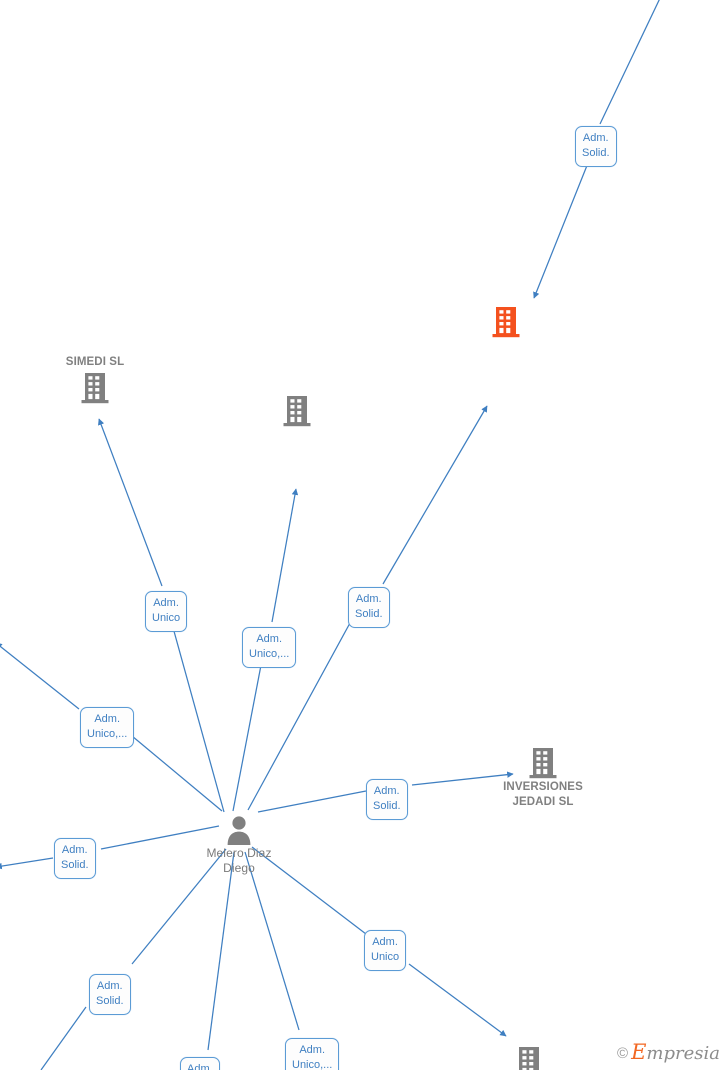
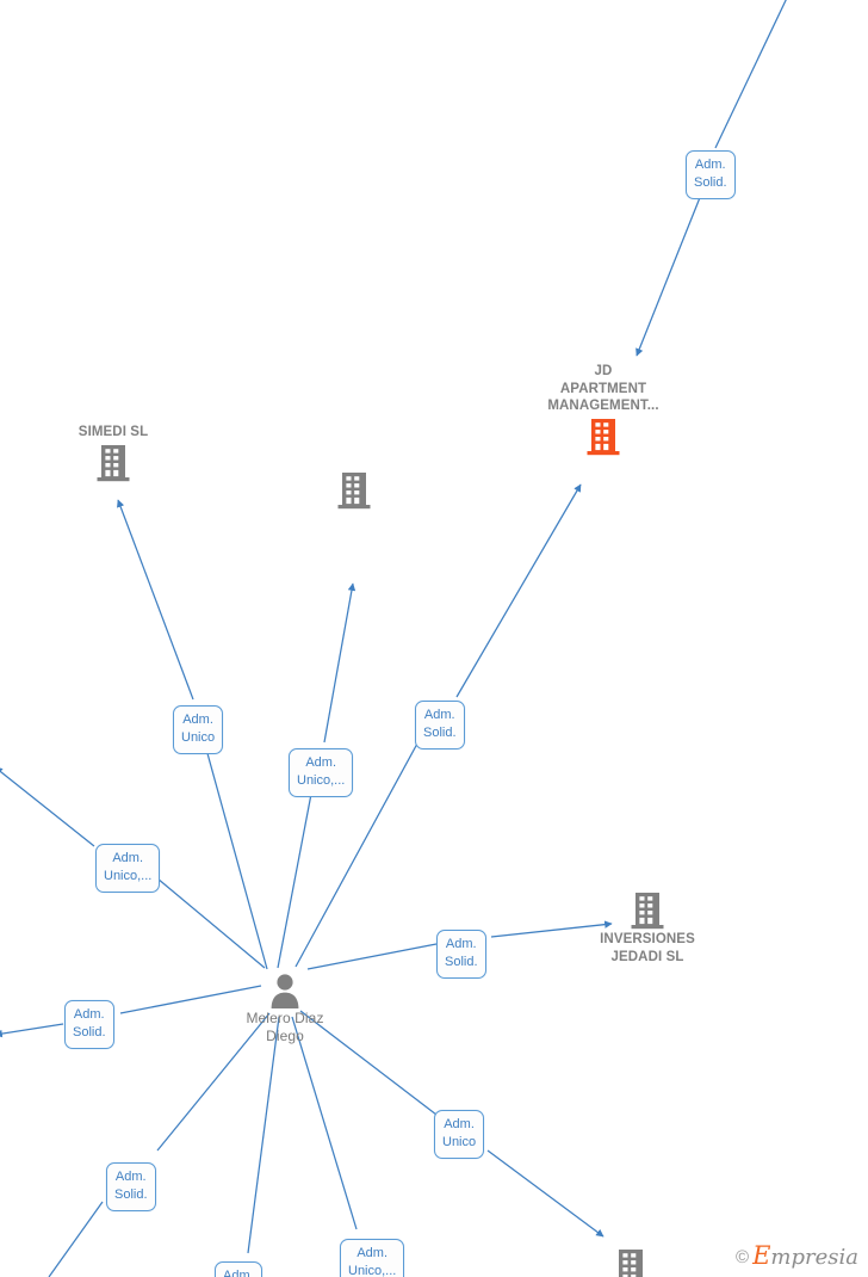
+ JD
+ APARTMENT
+ MANAGEMENT...
  SIMEDI SL
  INVERSIONES
  JEDADI SL
  Melero Diaz
  Diego
  Adm.
  Solid.
  Adm.
  Unico
  Adm.
  Unico,...
  Adm.
  Solid.
  Adm.
  Unico,...
  Adm.
  Solid.
  Adm.
  Solid.
  Adm.
  Unico
  Adm.
  Solid.
  Adm.
  Adm.
  Unico,...
  ©
  E
  mpresia
